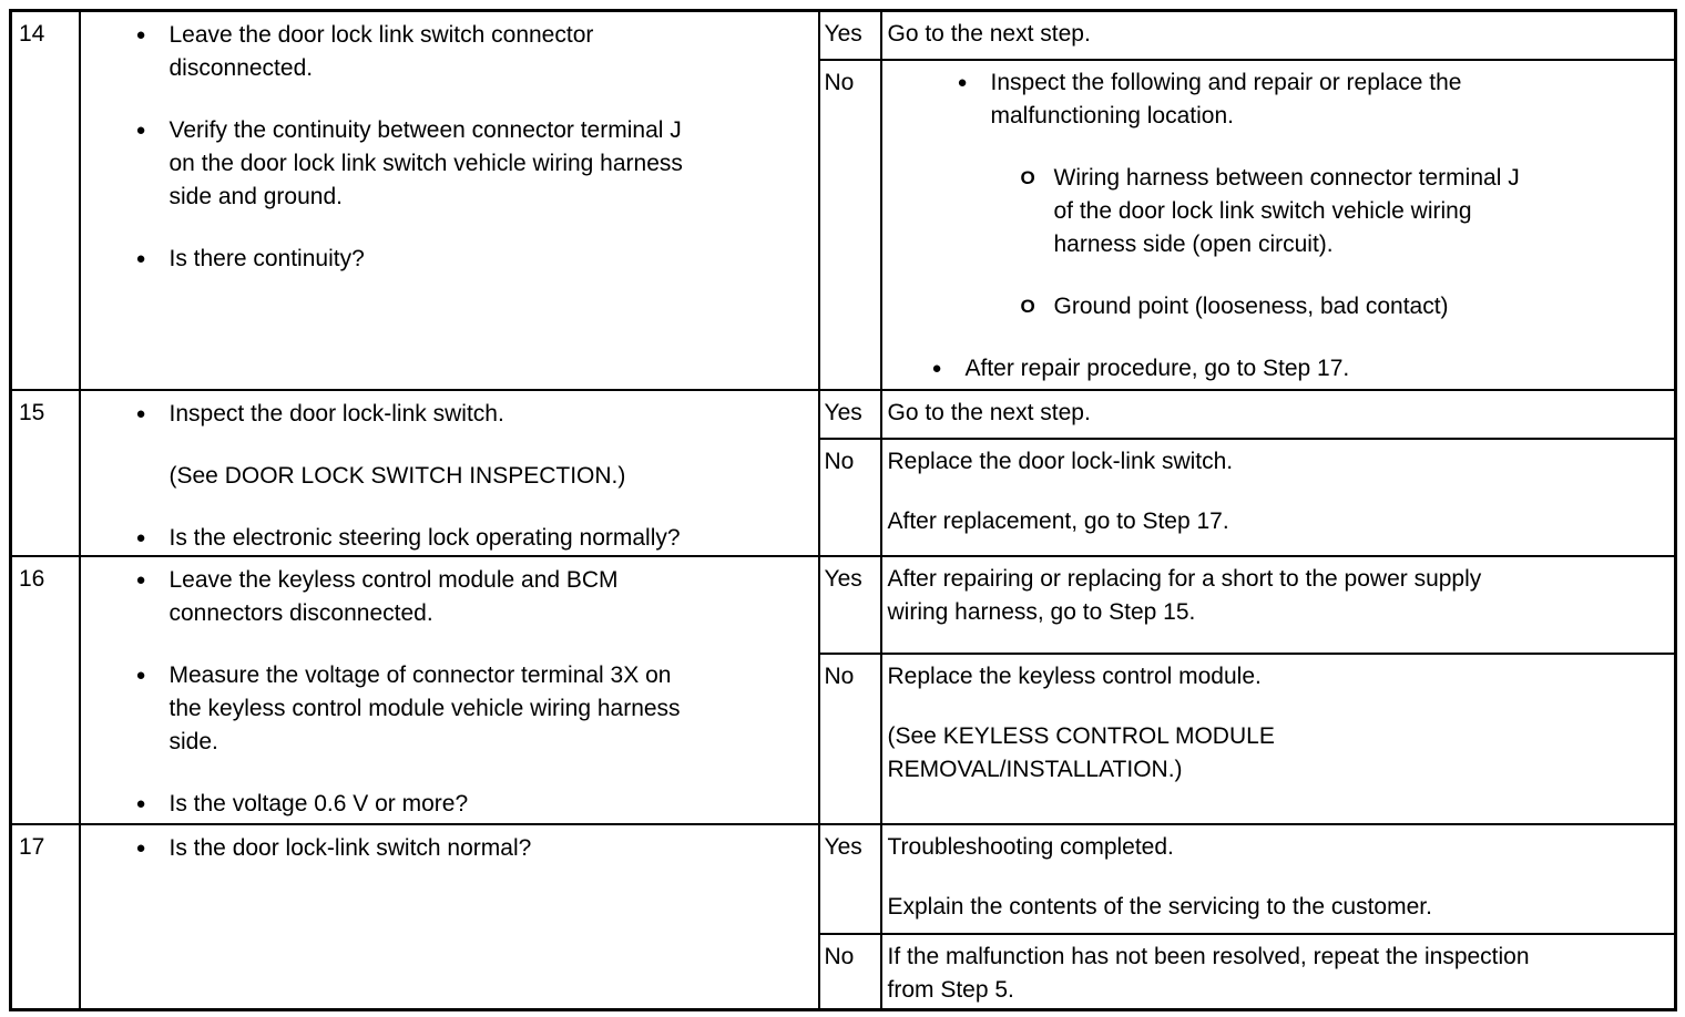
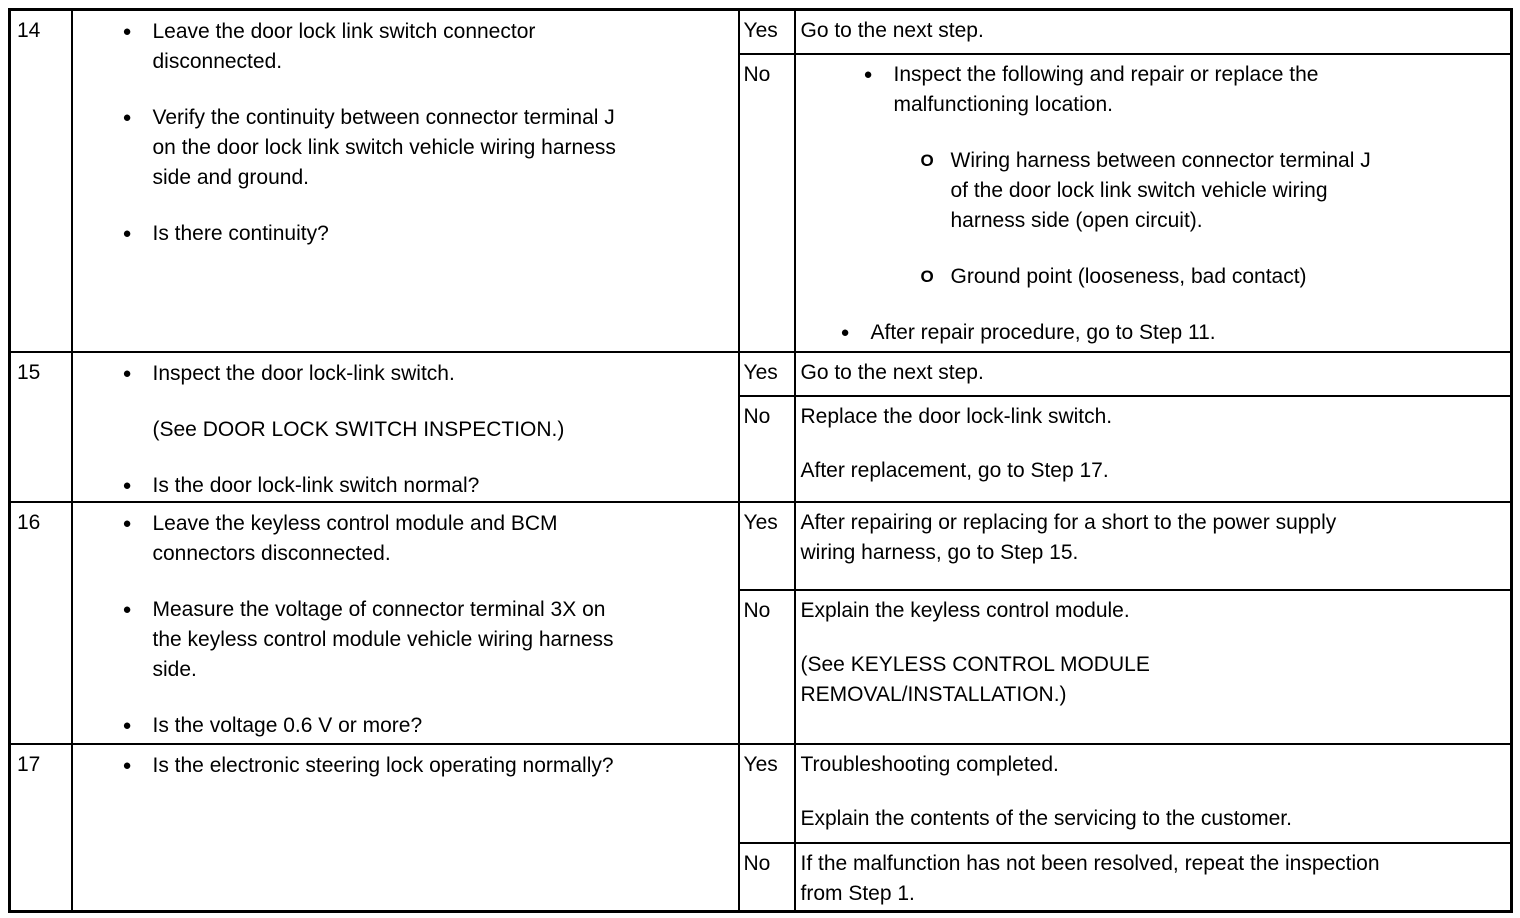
  14	● Leave the door lock link switch connector disconnected. ● Verify the continuity between connector terminal J on the door lock link switch vehicle wiring harness side and ground. ● Is there continuity?	Yes	Go to the next step.
- No	● Inspect the following and repair or replace the malfunctioning location. O Wiring harness between connector terminal J of the door lock link switch vehicle wiring harness side (open circuit). O Ground point (looseness, bad contact) ● After repair procedure, go to Step 17.
+ No	● Inspect the following and repair or replace the malfunctioning location. O Wiring harness between connector terminal J of the door lock link switch vehicle wiring harness side (open circuit). O Ground point (looseness, bad contact) ● After repair procedure, go to Step 11.
- 15	● Inspect the door lock-link switch. (See DOOR LOCK SWITCH INSPECTION.) ● Is the electronic steering lock operating normally?	Yes	Go to the next step.
+ 15	● Inspect the door lock-link switch. (See DOOR LOCK SWITCH INSPECTION.) ● Is the door lock-link switch normal?	Yes	Go to the next step.
  No	Replace the door lock-link switch. After replacement, go to Step 17.
  16	● Leave the keyless control module and BCM connectors disconnected. ● Measure the voltage of connector terminal 3X on the keyless control module vehicle wiring harness side. ● Is the voltage 0.6 V or more?	Yes	After repairing or replacing for a short to the power supply wiring harness, go to Step 15.
- No	Replace the keyless control module. (See KEYLESS CONTROL MODULE REMOVAL/INSTALLATION.)
+ No	Explain the keyless control module. (See KEYLESS CONTROL MODULE REMOVAL/INSTALLATION.)
- 17	● Is the door lock-link switch normal?	Yes	Troubleshooting completed. Explain the contents of the servicing to the customer.
+ 17	● Is the electronic steering lock operating normally?	Yes	Troubleshooting completed. Explain the contents of the servicing to the customer.
- No	If the malfunction has not been resolved, repeat the inspection from Step 5.
+ No	If the malfunction has not been resolved, repeat the inspection from Step 1.
